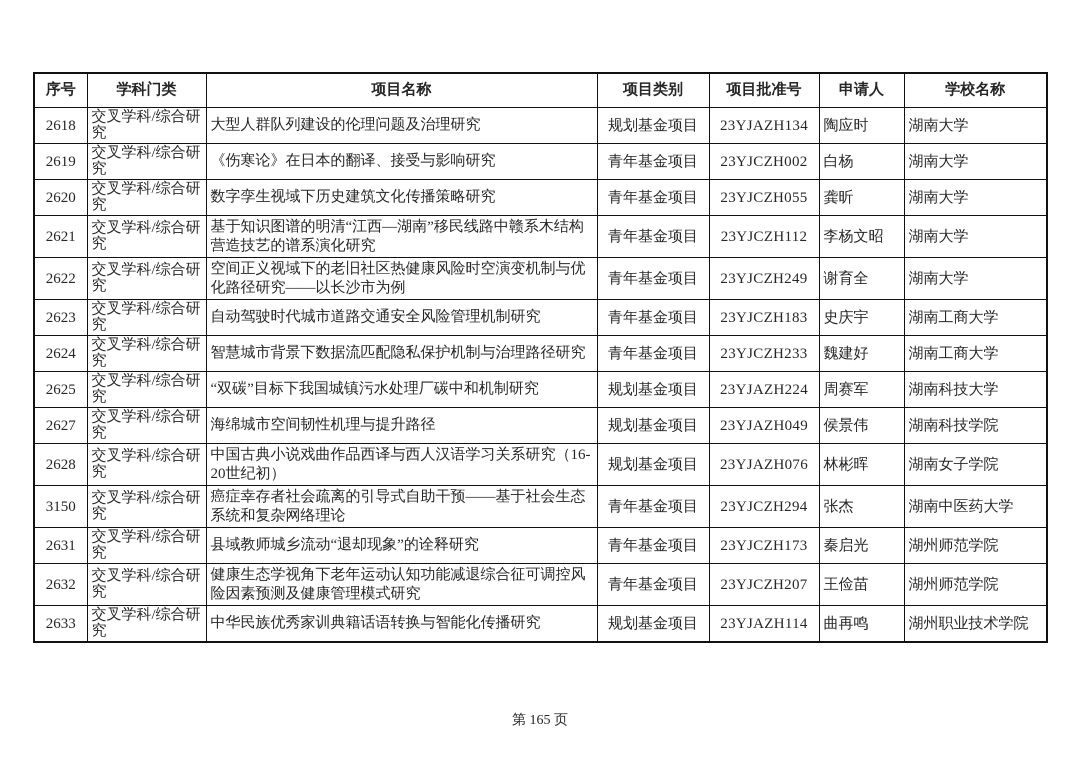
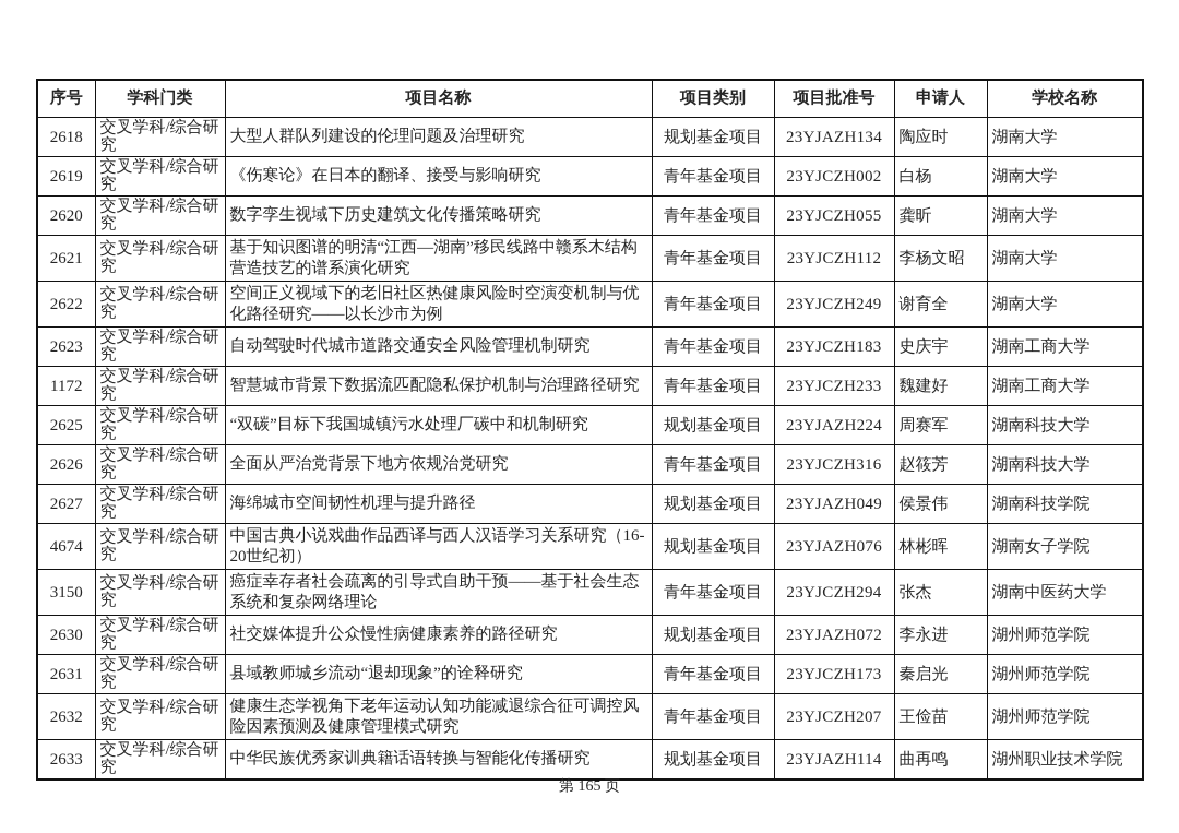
  序号	学科门类	项目名称	项目类别	项目批准号	申请人	学校名称
  2618	交叉学科/综合研究	大型人群队列建设的伦理问题及治理研究	规划基金项目	23YJAZH134	陶应时	湖南大学
  2619	交叉学科/综合研究	《伤寒论》在日本的翻译、接受与影响研究	青年基金项目	23YJCZH002	白杨	湖南大学
  2620	交叉学科/综合研究	数字孪生视域下历史建筑文化传播策略研究	青年基金项目	23YJCZH055	龚昕	湖南大学
  2621	交叉学科/综合研究	基于知识图谱的明清“江西—湖南”移民线路中赣系木结构营造技艺的谱系演化研究	青年基金项目	23YJCZH112	李杨文昭	湖南大学
  2622	交叉学科/综合研究	空间正义视域下的老旧社区热健康风险时空演变机制与优化路径研究——以长沙市为例	青年基金项目	23YJCZH249	谢育全	湖南大学
  2623	交叉学科/综合研究	自动驾驶时代城市道路交通安全风险管理机制研究	青年基金项目	23YJCZH183	史庆宇	湖南工商大学
- 2624	交叉学科/综合研究	智慧城市背景下数据流匹配隐私保护机制与治理路径研究	青年基金项目	23YJCZH233	魏建好	湖南工商大学
+ 1172	交叉学科/综合研究	智慧城市背景下数据流匹配隐私保护机制与治理路径研究	青年基金项目	23YJCZH233	魏建好	湖南工商大学
  2625	交叉学科/综合研究	“双碳”目标下我国城镇污水处理厂碳中和机制研究	规划基金项目	23YJAZH224	周赛军	湖南科技大学
+ 2626	交叉学科/综合研究	全面从严治党背景下地方依规治党研究	青年基金项目	23YJCZH316	赵筱芳	湖南科技大学
  2627	交叉学科/综合研究	海绵城市空间韧性机理与提升路径	规划基金项目	23YJAZH049	侯景伟	湖南科技学院
- 2628	交叉学科/综合研究	中国古典小说戏曲作品西译与西人汉语学习关系研究（16-20世纪初）	规划基金项目	23YJAZH076	林彬晖	湖南女子学院
+ 4674	交叉学科/综合研究	中国古典小说戏曲作品西译与西人汉语学习关系研究（16-20世纪初）	规划基金项目	23YJAZH076	林彬晖	湖南女子学院
  3150	交叉学科/综合研究	癌症幸存者社会疏离的引导式自助干预——基于社会生态系统和复杂网络理论	青年基金项目	23YJCZH294	张杰	湖南中医药大学
+ 2630	交叉学科/综合研究	社交媒体提升公众慢性病健康素养的路径研究	规划基金项目	23YJAZH072	李永进	湖州师范学院
  2631	交叉学科/综合研究	县域教师城乡流动“退却现象”的诠释研究	青年基金项目	23YJCZH173	秦启光	湖州师范学院
  2632	交叉学科/综合研究	健康生态学视角下老年运动认知功能减退综合征可调控风险因素预测及健康管理模式研究	青年基金项目	23YJCZH207	王俭苗	湖州师范学院
  2633	交叉学科/综合研究	中华民族优秀家训典籍话语转换与智能化传播研究	规划基金项目	23YJAZH114	曲再鸣	湖州职业技术学院
  第 165 页
